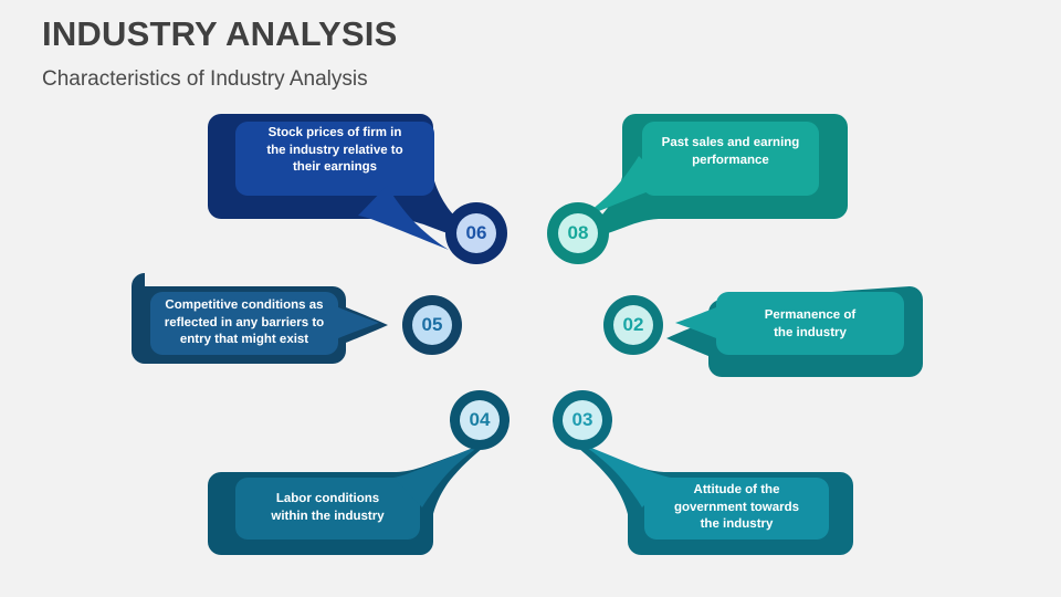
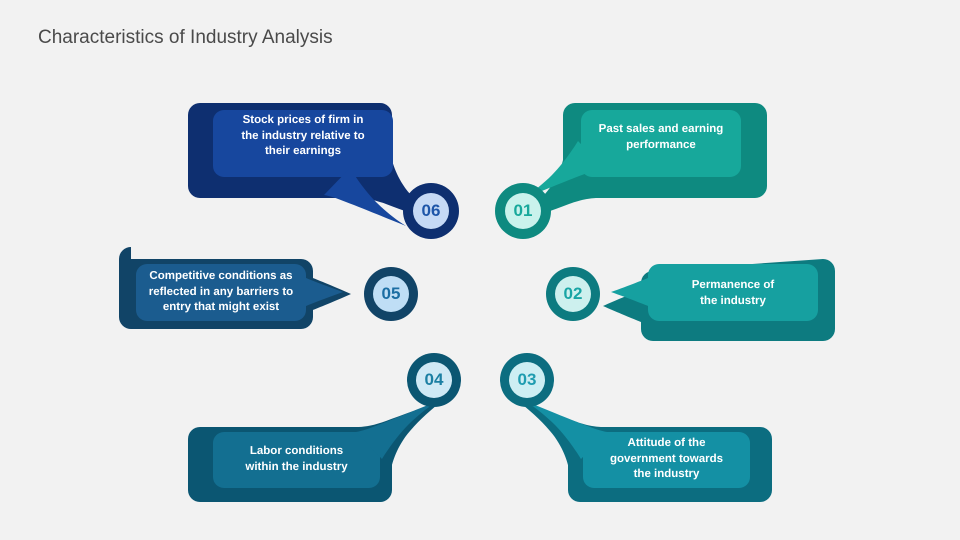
- INDUSTRY ANALYSIS
  Characteristics of Industry Analysis
  Stock prices of firm in
  the industry relative to
  their earnings
  Past sales and earning
  performance
  Competitive conditions as
  reflected in any barriers to
  entry that might exist
  Permanence of
  the industry
  Labor conditions
  within the industry
  Attitude of the
  government towards
  the industry
  06
- 08
+ 01
  05
  02
  04
  03
